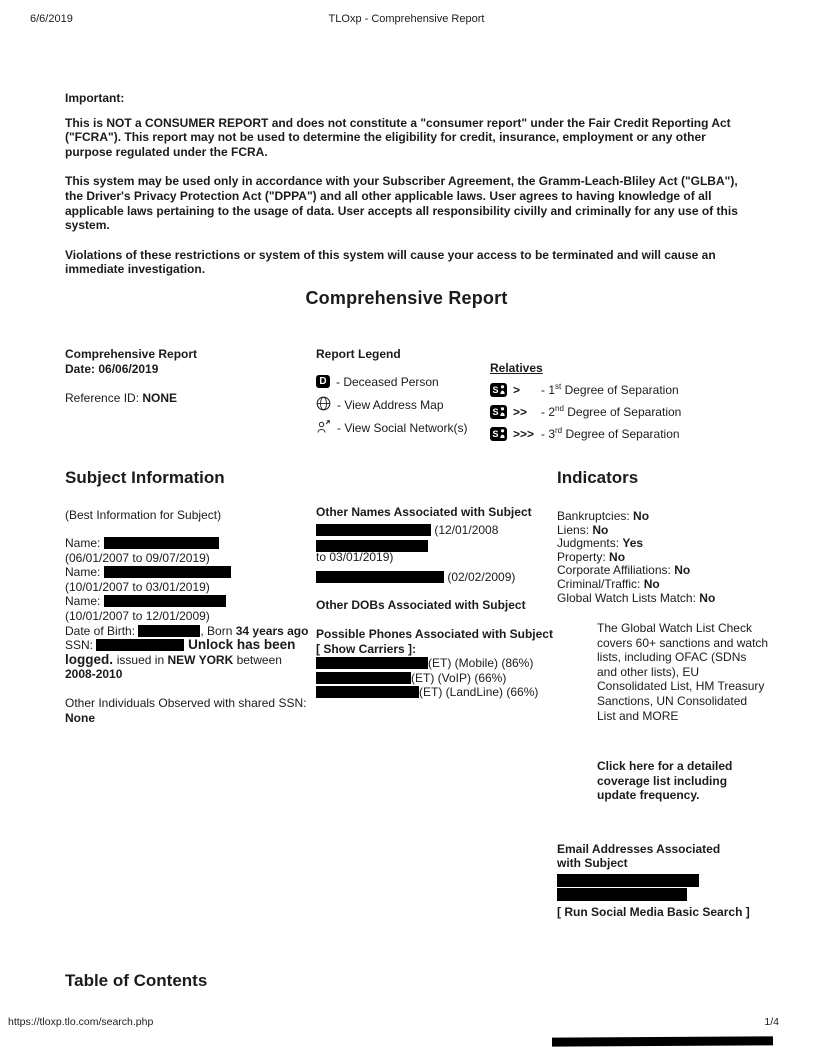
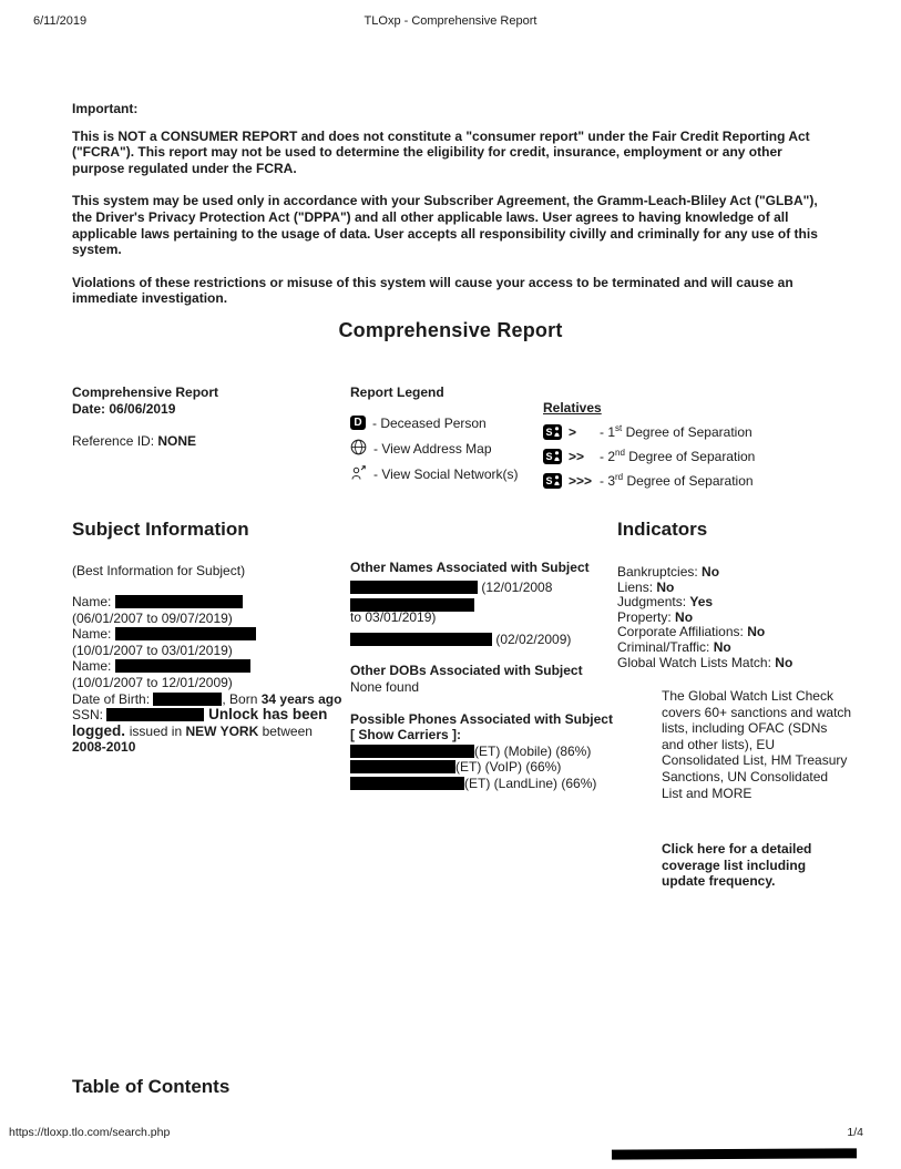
- 6/6/2019
+ 6/11/2019
  TLOxp - Comprehensive Report
  Important:
  This is NOT a CONSUMER REPORT and does not constitute a "consumer report" under the Fair Credit Reporting Act ("FCRA"). This report may not be used to determine the eligibility for credit, insurance, employment or any other purpose regulated under the FCRA.
  This system may be used only in accordance with your Subscriber Agreement, the Gramm-Leach-Bliley Act ("GLBA"), the Driver's Privacy Protection Act ("DPPA") and all other applicable laws. User agrees to having knowledge of all applicable laws pertaining to the usage of data. User accepts all responsibility civilly and criminally for any use of this system.
- Violations of these restrictions or system of this system will cause your access to be terminated and will cause an immediate investigation.
+ Violations of these restrictions or misuse of this system will cause your access to be terminated and will cause an immediate investigation.
  Comprehensive Report
  Comprehensive Report
  Date: 06/06/2019
  Reference ID: NONE
  Report Legend
  D
  - Deceased Person
  - View Address Map
  - View Social Network(s)
  Relatives
  S
  >
  - 1st Degree of Separation
  S
  >>
  - 2nd Degree of Separation
  S
  >>>
  - 3rd Degree of Separation
  Subject Information
  (Best Information for Subject)
  Name:
  (06/01/2007 to 09/07/2019)
  Name:
  (10/01/2007 to 03/01/2019)
  Name:
  (10/01/2007 to 12/01/2009)
  Date of Birth: , Born 34 years ago
  SSN: Unlock has been logged. issued in NEW YORK between 2008-2010
- Other Individuals Observed with shared SSN: None
  Other Names Associated with Subject
  (12/01/2008
  to 03/01/2019)
  (02/02/2009)
  Other DOBs Associated with Subject
+ None found
  Possible Phones Associated with Subject [ Show Carriers ]:
  (ET) (Mobile) (86%)
  (ET) (VoIP) (66%)
  (ET) (LandLine) (66%)
  Indicators
  Bankruptcies: No
  Liens: No
  Judgments: Yes
  Property: No
  Corporate Affiliations: No
  Criminal/Traffic: No
  Global Watch Lists Match: No
  The Global Watch List Check covers 60+ sanctions and watch lists, including OFAC (SDNs and other lists), EU Consolidated List, HM Treasury Sanctions, UN Consolidated List and MORE
  Click here for a detailed coverage list including update frequency.
- Email Addresses Associated with Subject
- [ Run Social Media Basic Search ]
  Table of Contents
  https://tloxp.tlo.com/search.php
  1/4
